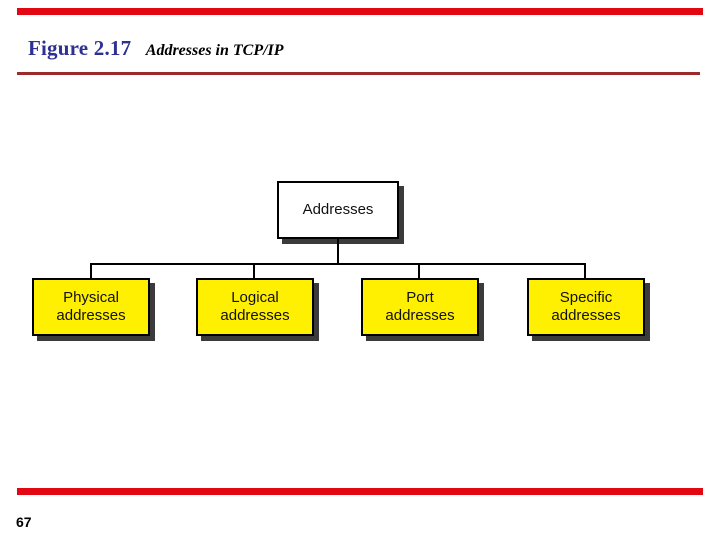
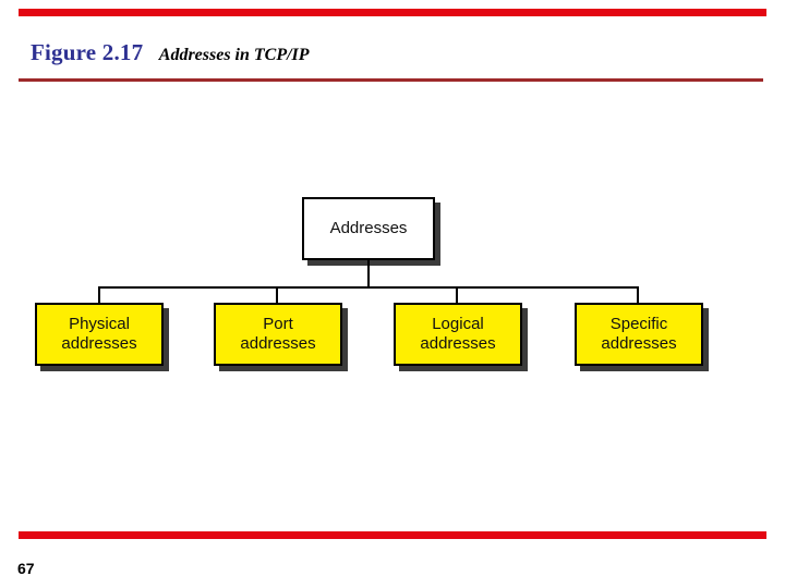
  Figure 2.17 Addresses in TCP/IP
  Addresses
  Physical
  addresses
- Logical
+ Port
  addresses
- Port
+ Logical
  addresses
  Specific
  addresses
  67
